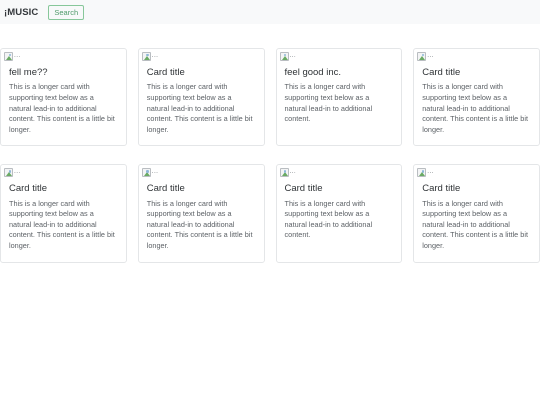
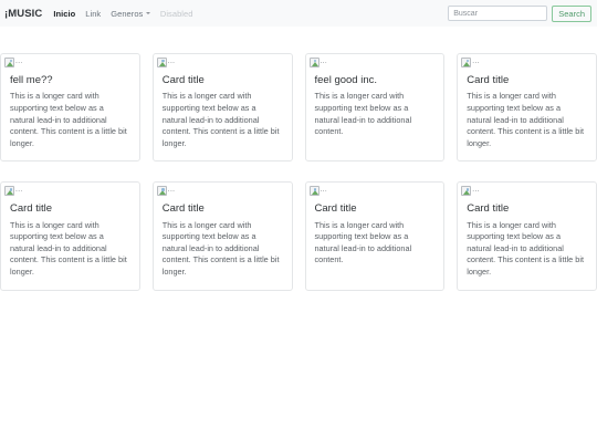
  ¡MUSIC
+ Inicio
+ Link
+ Generos
+ Disabled
+ Buscar
  Search
  fell me??
  This is a longer card with supporting text below as a natural lead-in to additional content. This content is a little bit longer.
  Card title
  This is a longer card with supporting text below as a natural lead-in to additional content. This content is a little bit longer.
  feel good inc.
  This is a longer card with supporting text below as a natural lead-in to additional content.
  Card title
  This is a longer card with supporting text below as a natural lead-in to additional content. This content is a little bit longer.
  Card title
  This is a longer card with supporting text below as a natural lead-in to additional content. This content is a little bit longer.
  Card title
  This is a longer card with supporting text below as a natural lead-in to additional content. This content is a little bit longer.
  Card title
  This is a longer card with supporting text below as a natural lead-in to additional content.
  Card title
  This is a longer card with supporting text below as a natural lead-in to additional content. This content is a little bit longer.
